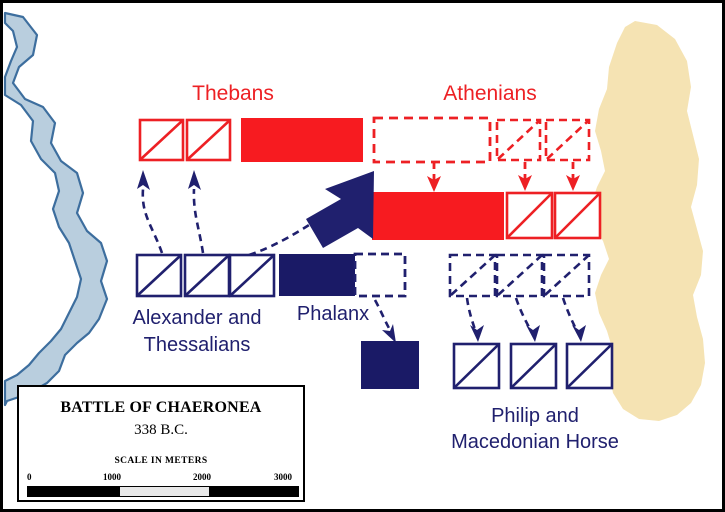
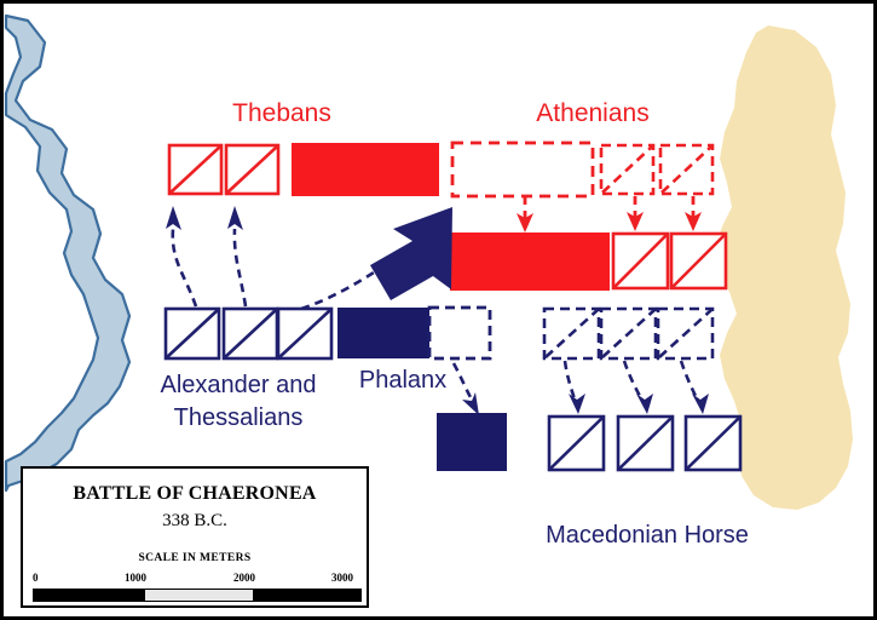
  Thebans
  Athenians
  Alexander and
  Thessalians
  Phalanx
- Philip and
  Macedonian Horse
  BATTLE OF CHAERONEA
  338 B.C.
  SCALE IN METERS
  0
  1000
  2000
  3000
